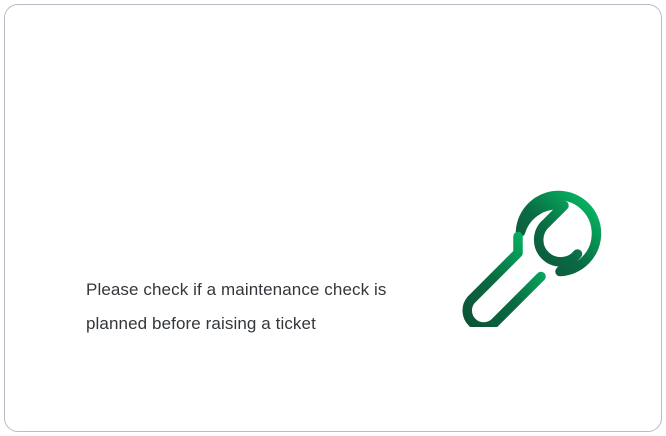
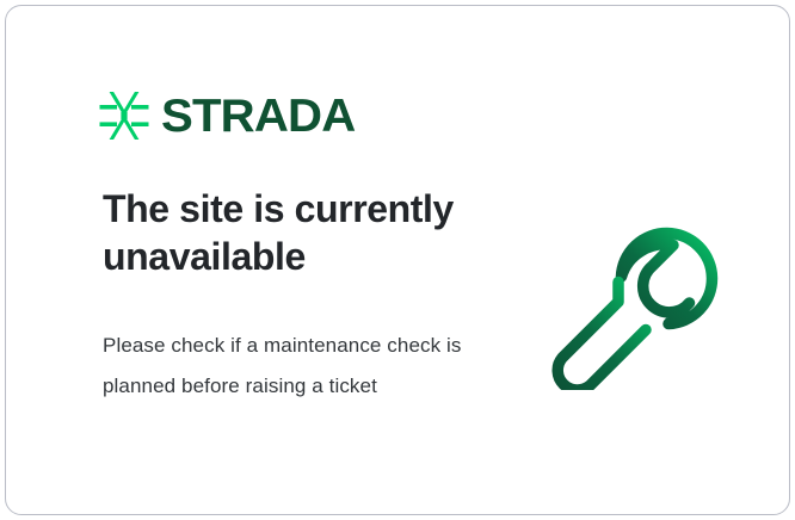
+ STRADA
+ The site is currently unavailable
  Please check if a maintenance check is planned before raising a ticket
